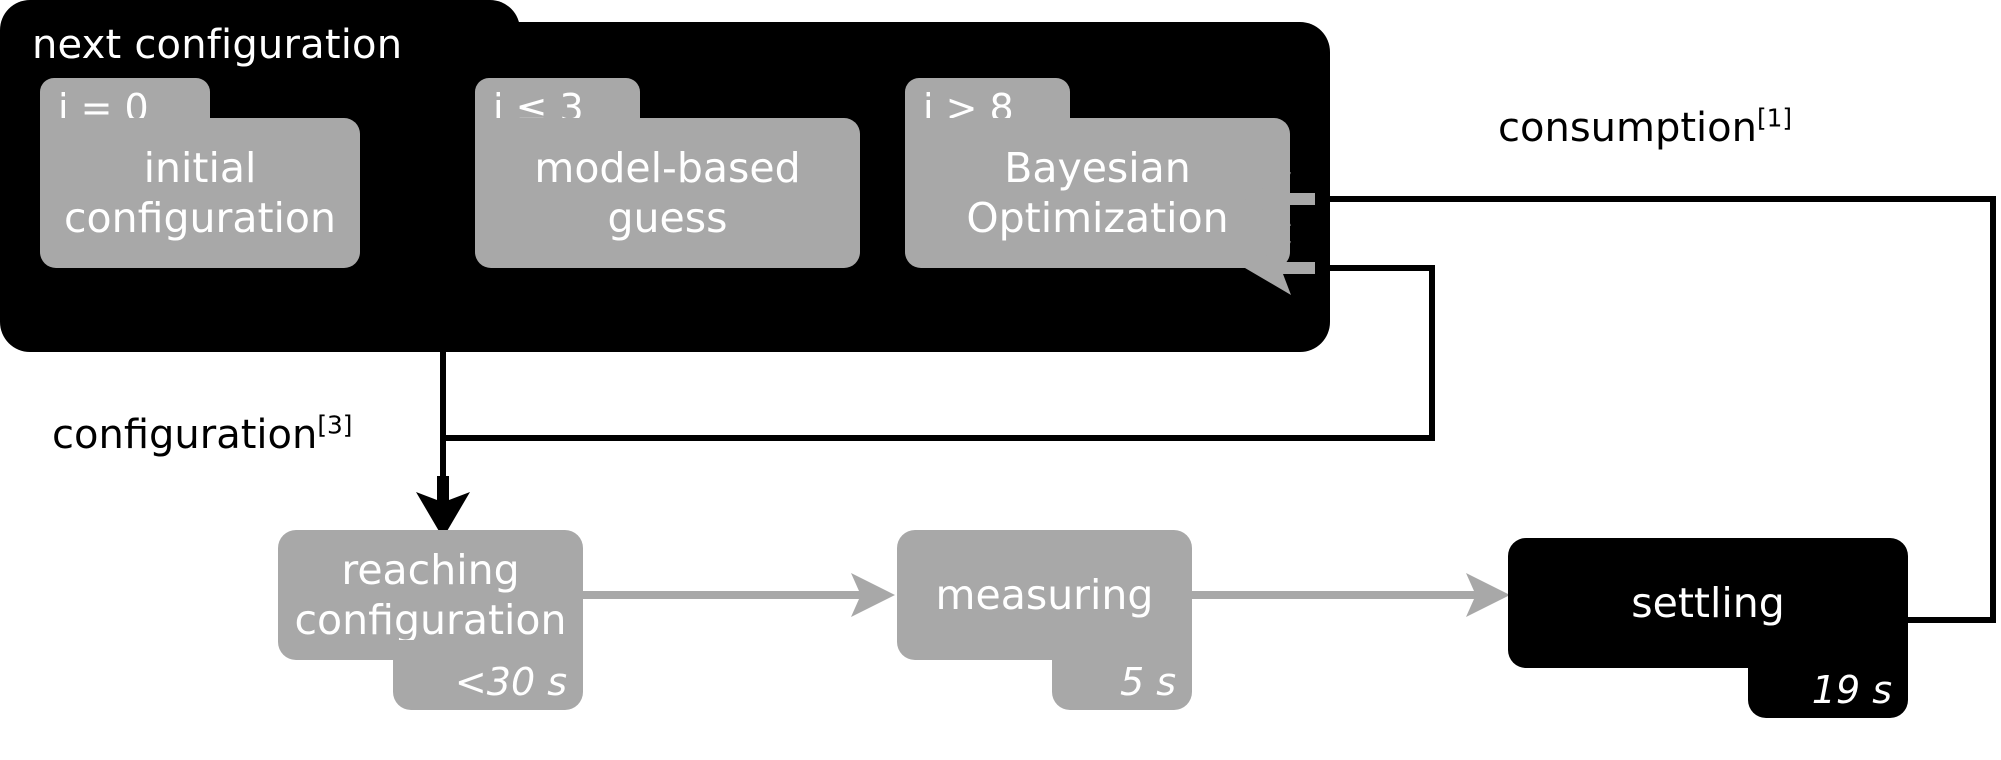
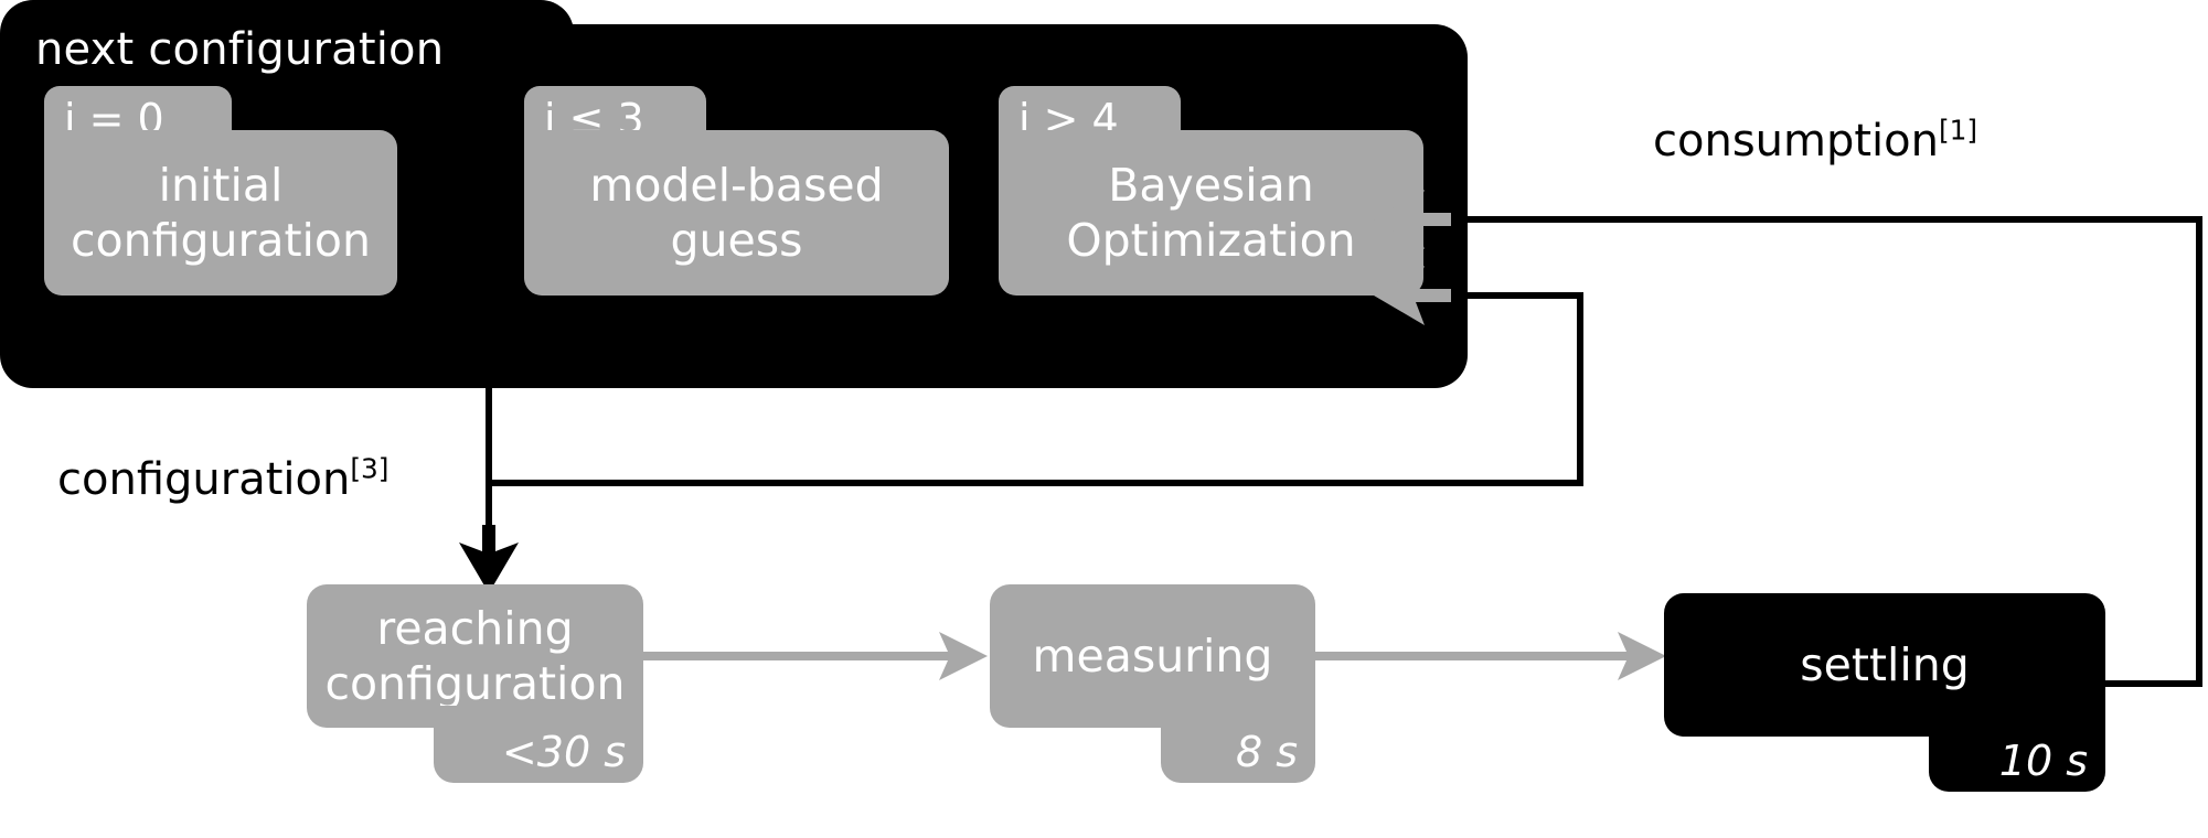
  next configuration
  i = 0
  initial
  configuration
  i ≤ 3
  model-based
  guess
- i > 8
+ i > 4
  Bayesian
  Optimization
  consumption[1]
  configuration[3]
  reaching
  configuration
  <30 s
  measuring
- 5 s
+ 8 s
  settling
- 19 s
+ 10 s
